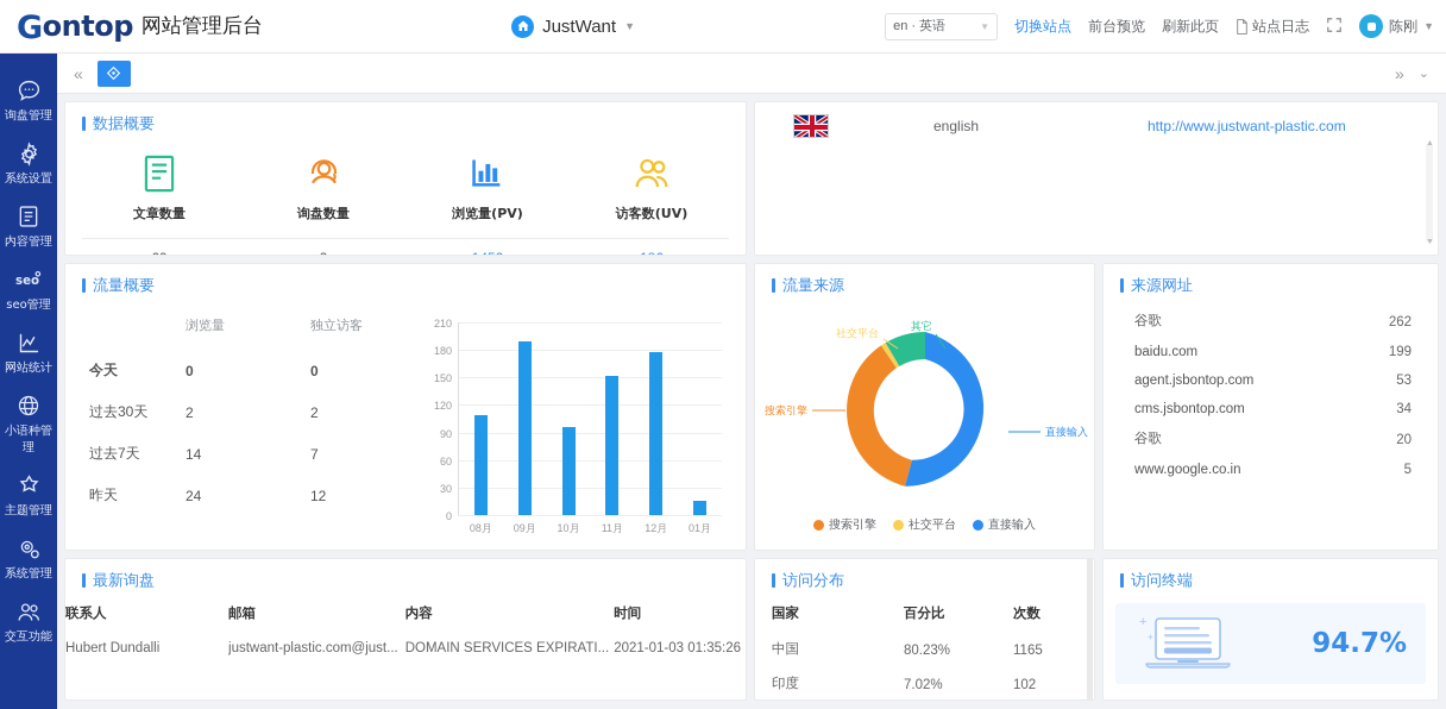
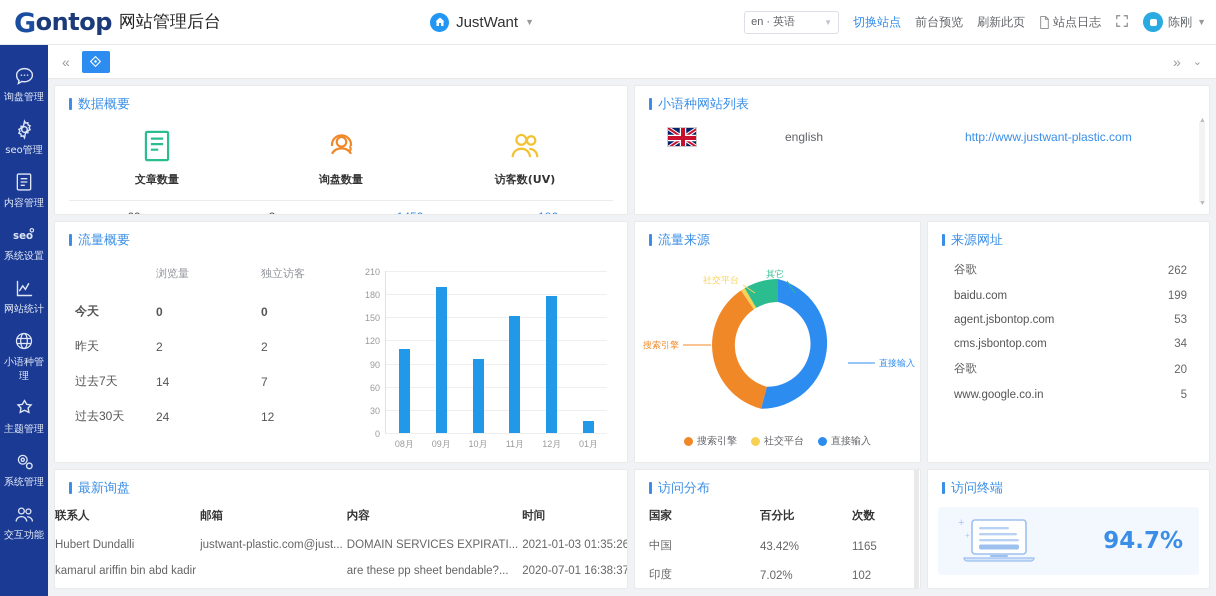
  G
  ontop
  网站管理后台
  JustWant
  ▼
  en · 英语
  ▼
  切换站点
  前台预览
  刷新此页
  站点日志
  陈刚
  ▼
  询盘管理
- 系统设置
+ seo管理
  内容管理
  seo
- seo管理
+ 系统设置
  网站统计
  小语种管理
  主题管理
  系统管理
  交互功能
  «
  »
  ⌄
  数据概要
  文章数量
  询盘数量
- 浏览量(PV)
  访客数(UV)
+ 小语种网站列表
  english
  http://www.justwant-plastic.com
  流量概要
  	浏览量	独立访客
  今天	0	0
- 过去30天	2	2
+ 昨天	2	2
  过去7天	14	7
- 昨天	24	12
+ 过去30天	24	12
  0
  30
  60
  90
  120
  150
  180
  210
  08月
  09月
  10月
  11月
  12月
  01月
  流量来源
  其它
  社交平台
  搜索引擎
  直接输入
  搜索引擎
  社交平台
  直接输入
  来源网址
  谷歌
  262
  baidu.com
  199
  agent.jsbontop.com
  53
  cms.jsbontop.com
  34
  谷歌
  20
  www.google.co.in
  5
  最新询盘
  联系人	邮箱	内容	时间
  Hubert Dundalli	justwant-plastic.com@just...	DOMAIN SERVICES EXPIRATI...	2021-01-03 01:35:26
+ kamarul ariffin bin abd kadir		are these pp sheet bendable?...	2020-07-01 16:38:37
  访问分布
  国家	百分比	次数
- 中国	80.23%	1165
+ 中国	43.42%	1165
  印度	7.02%	102
  访问终端
  +
  +
  94.7%
